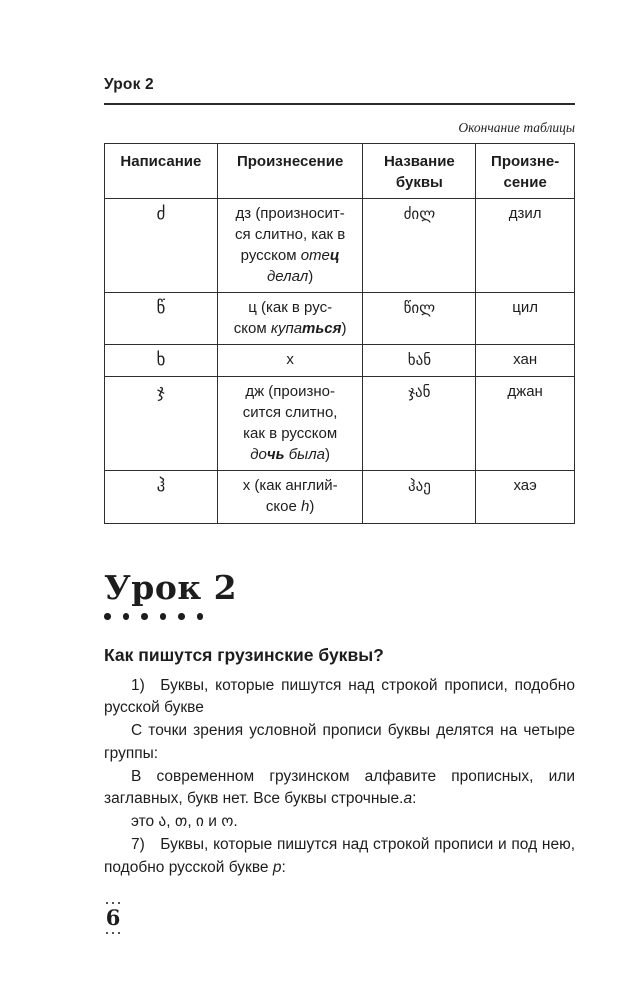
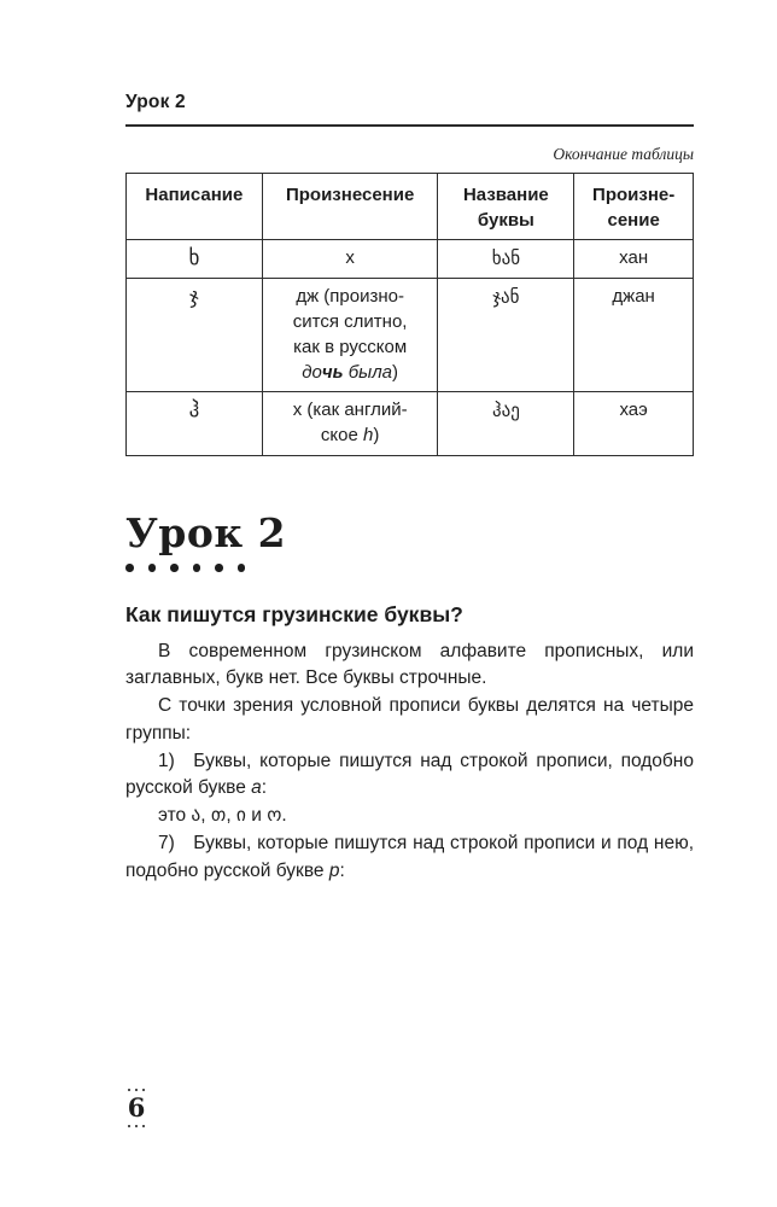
  Урок 2
  Окончание таблицы
  Написание	Произнесение	Название буквы	Произне- сение
- ძ	дз (произносит-ся слитно, как врусском отецделал)	ძილ	дзил
- წ	ц (как в рус-ском купаться)	წილ	цил
  ხ	х	ხან	хан
  ჯ	дж (произно-сится слитно,как в русскомдочь была)	ჯან	джан
  ჰ	х (как англий-ское h)	ჰაე	хаэ
  Урок 2
  Как пишутся грузинские буквы?
- 1) Буквы, которые пишутся над строкой прописи, по­добно русской букве
+ В современном грузинском алфавите прописных, или заглавных, букв нет. Все буквы строчные.
  С точки зрения условной прописи буквы делятся на че­тыре группы:
- В современном грузинском алфавите прописных, или заглавных, букв нет. Все буквы строчные.а:
+ 1) Буквы, которые пишутся над строкой прописи, по­добно русской букве а:
  это ა, თ, ი и ო.
  7) Буквы, которые пишутся над строкой прописи и под нею, подобно русской букве р:
  6
